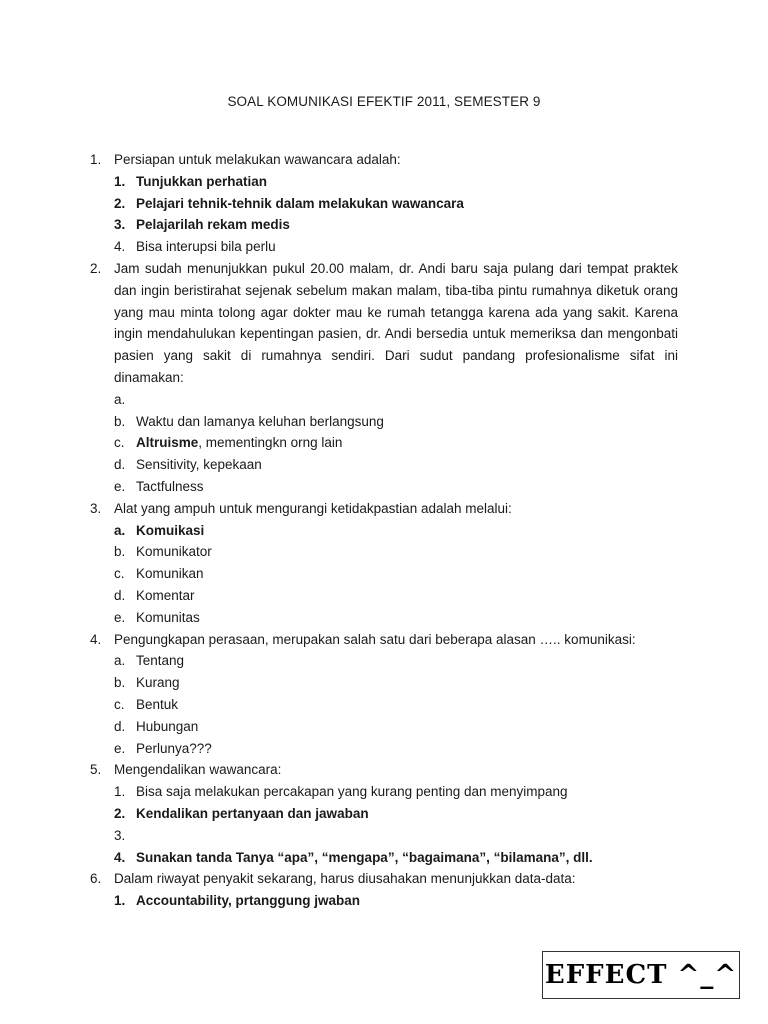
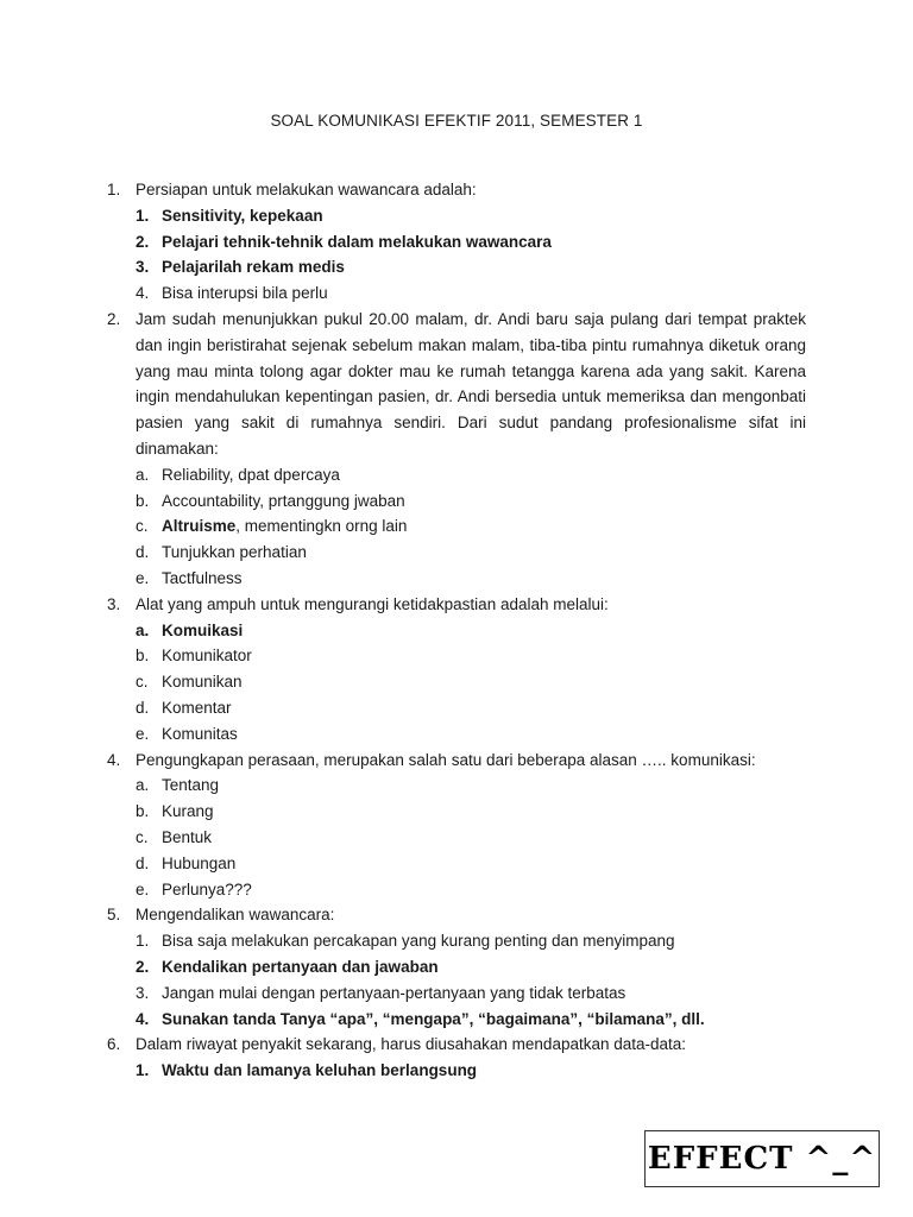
- SOAL KOMUNIKASI EFEKTIF 2011, SEMESTER 9
+ SOAL KOMUNIKASI EFEKTIF 2011, SEMESTER 1
  1.
  Persiapan untuk melakukan wawancara adalah:
  1.
- Tunjukkan perhatian
+ Sensitivity, kepekaan
  2.
  Pelajari tehnik-tehnik dalam melakukan wawancara
  3.
  Pelajarilah rekam medis
  4.
  Bisa interupsi bila perlu
  2. Jam sudah menunjukkan pukul 20.00 malam, dr. Andi baru saja pulang dari tempat praktek dan ingin beristirahat sejenak sebelum makan malam, tiba-tiba pintu rumahnya diketuk orang yang mau minta tolong agar dokter mau ke rumah tetangga karena ada yang sakit. Karena ingin mendahulukan kepentingan pasien, dr. Andi bersedia untuk memeriksa dan mengonbati pasien yang sakit di rumahnya sendiri. Dari sudut pandang profesionalisme sifat ini dinamakan:
  a.
+ Reliability, dpat dpercaya
  b.
- Waktu dan lamanya keluhan berlangsung
+ Accountability, prtanggung jwaban
  c.
  Altruisme
  , mementingkn orng lain
  d.
- Sensitivity, kepekaan
+ Tunjukkan perhatian
  e.
  Tactfulness
  3.
  Alat yang ampuh untuk mengurangi ketidakpastian adalah melalui:
  a.
  Komuikasi
  b.
  Komunikator
  c.
  Komunikan
  d.
  Komentar
  e.
  Komunitas
  4.
  Pengungkapan perasaan, merupakan salah satu dari beberapa alasan ….. komunikasi:
  a.
  Tentang
  b.
  Kurang
  c.
  Bentuk
  d.
  Hubungan
  e.
  Perlunya???
  5.
  Mengendalikan wawancara:
  1.
  Bisa saja melakukan percakapan yang kurang penting dan menyimpang
  2.
  Kendalikan pertanyaan dan jawaban
  3.
+ Jangan mulai dengan pertanyaan-pertanyaan yang tidak terbatas
  4.
  Sunakan tanda Tanya “apa”, “mengapa”, “bagaimana”, “bilamana”, dll.
  6.
- Dalam riwayat penyakit sekarang, harus diusahakan menunjukkan data-data:
+ Dalam riwayat penyakit sekarang, harus diusahakan mendapatkan data-data:
  1.
- Accountability, prtanggung jwaban
+ Waktu dan lamanya keluhan berlangsung
  EFFECT ^_^
